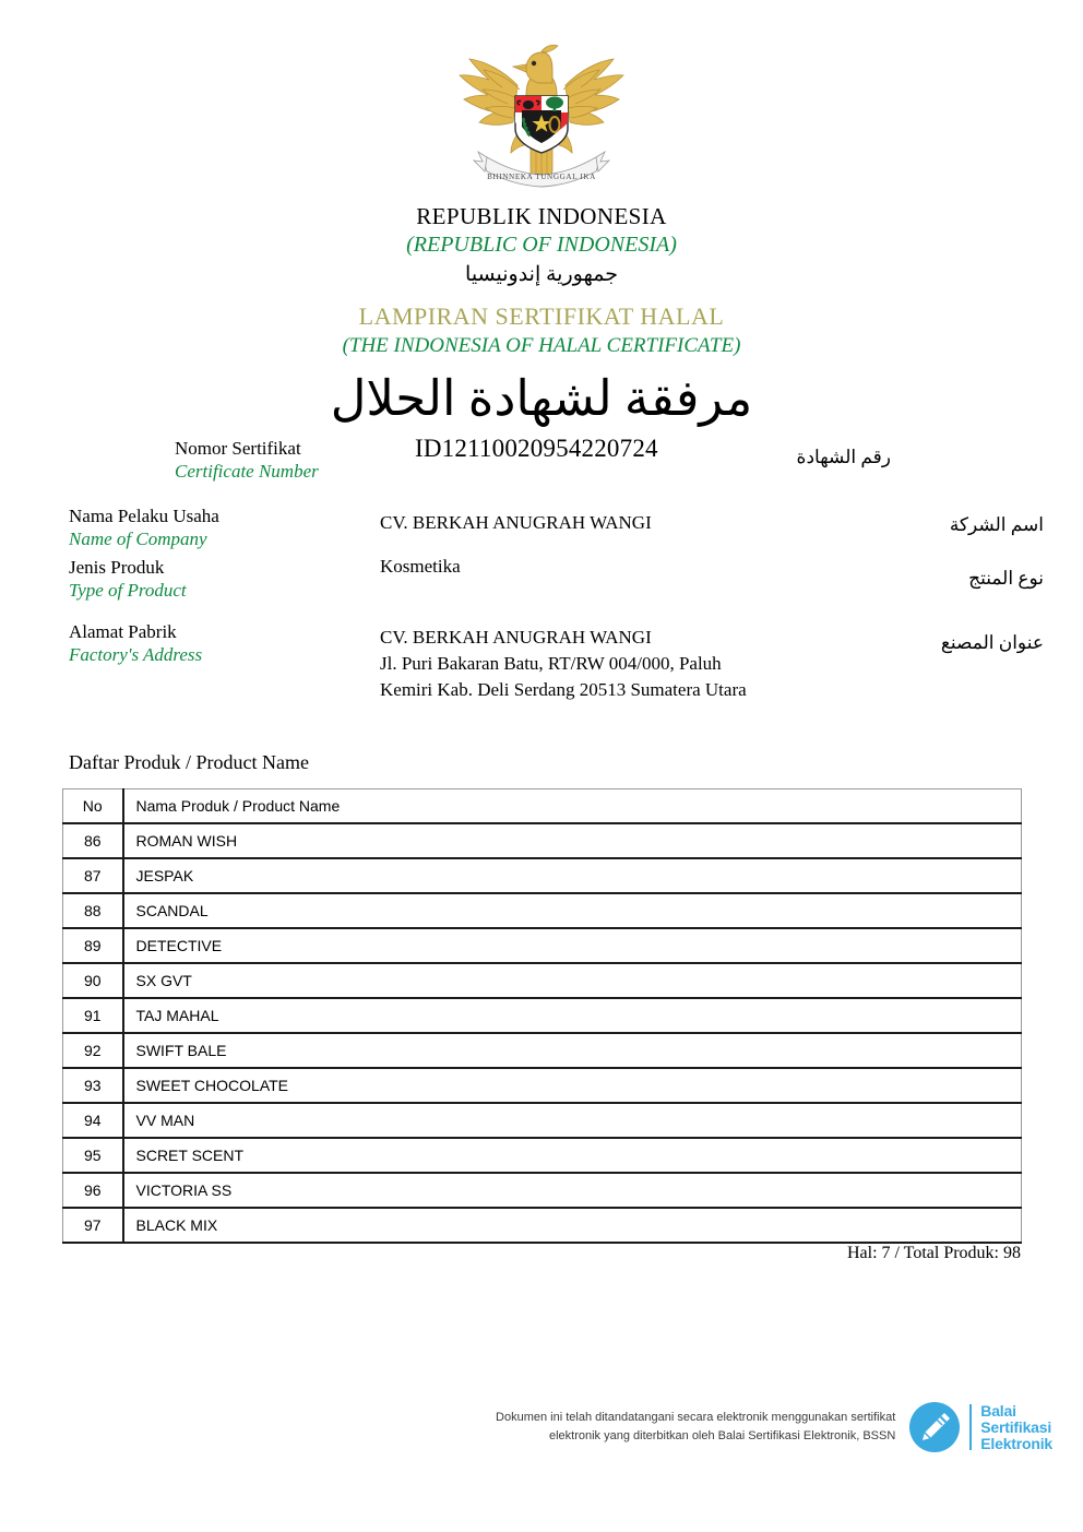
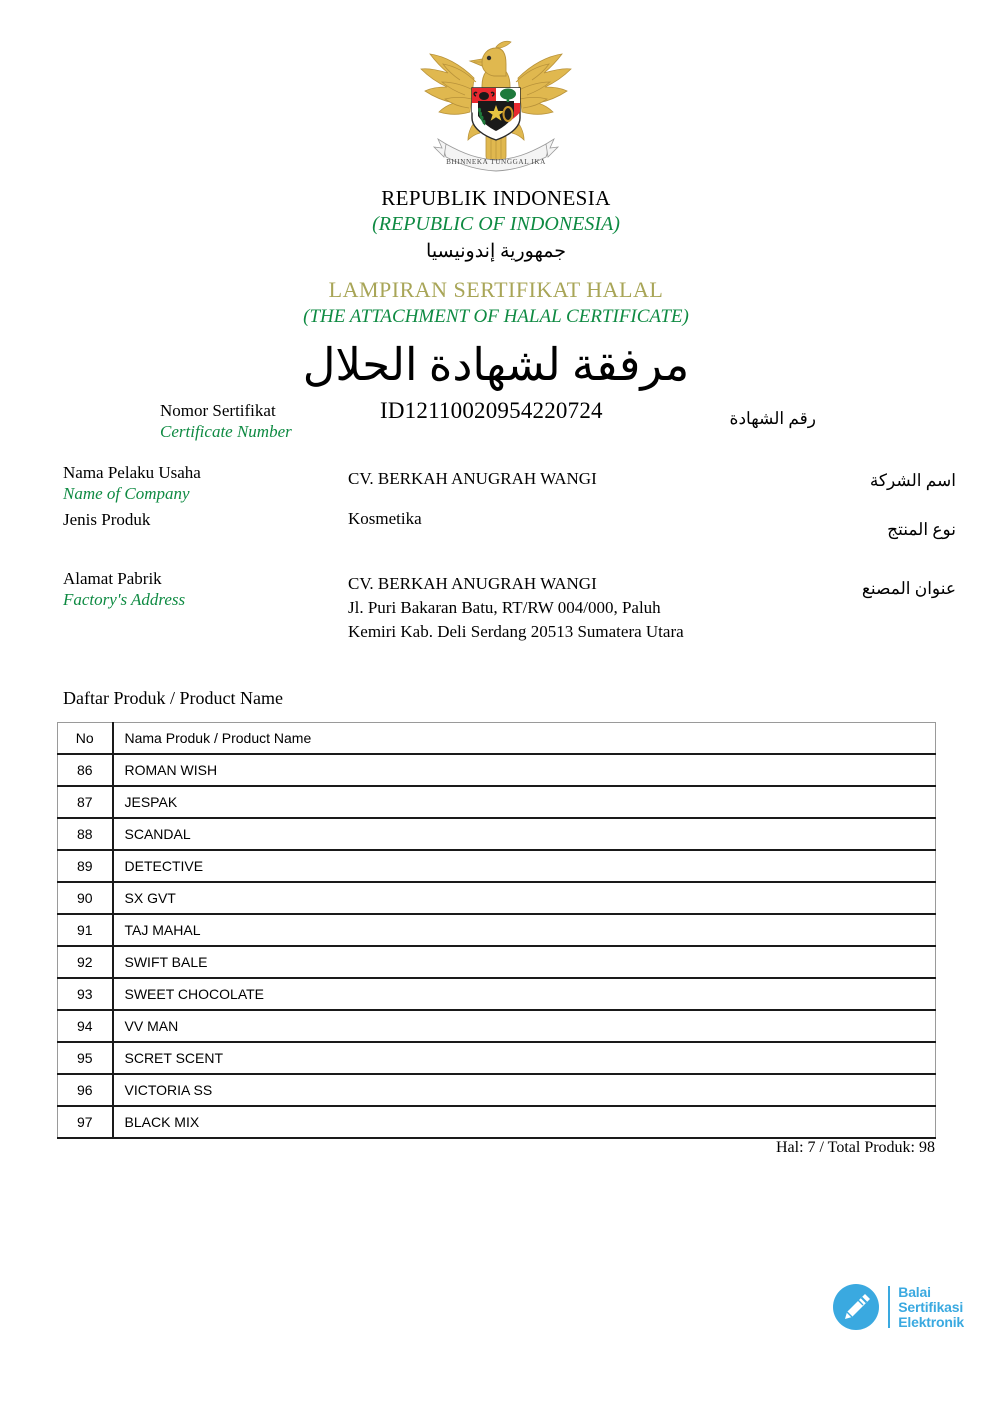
  BHINNEKA TUNGGAL IKA
  REPUBLIK INDONESIA
  (REPUBLIC OF INDONESIA)
  جمهورية إندونيسيا
  LAMPIRAN SERTIFIKAT HALAL
- (THE INDONESIA OF HALAL CERTIFICATE)
+ (THE ATTACHMENT OF HALAL CERTIFICATE)
  مرفقة لشهادة الحلال
  Nomor Sertifikat
  Certificate Number
  ID12110020954220724
  رقم الشهادة
  Nama Pelaku Usaha
  Name of Company
  CV. BERKAH ANUGRAH WANGI
  اسم الشركة
  Jenis Produk
- Type of Product
  Kosmetika
  نوع المنتج
  Alamat Pabrik
  Factory's Address
  CV. BERKAH ANUGRAH WANGI
  Jl. Puri Bakaran Batu, RT/RW 004/000, Paluh
  Kemiri Kab. Deli Serdang 20513 Sumatera Utara
  عنوان المصنع
  Daftar Produk / Product Name
  No	Nama Produk / Product Name
  86	ROMAN WISH
  87	JESPAK
  88	SCANDAL
  89	DETECTIVE
  90	SX GVT
  91	TAJ MAHAL
  92	SWIFT BALE
  93	SWEET CHOCOLATE
  94	VV MAN
  95	SCRET SCENT
  96	VICTORIA SS
  97	BLACK MIX
  Hal: 7 / Total Produk: 98
- Dokumen ini telah ditandatangani secara elektronik menggunakan sertifikat
- elektronik yang diterbitkan oleh Balai Sertifikasi Elektronik, BSSN
  Balai
  Sertifikasi
  Elektronik
